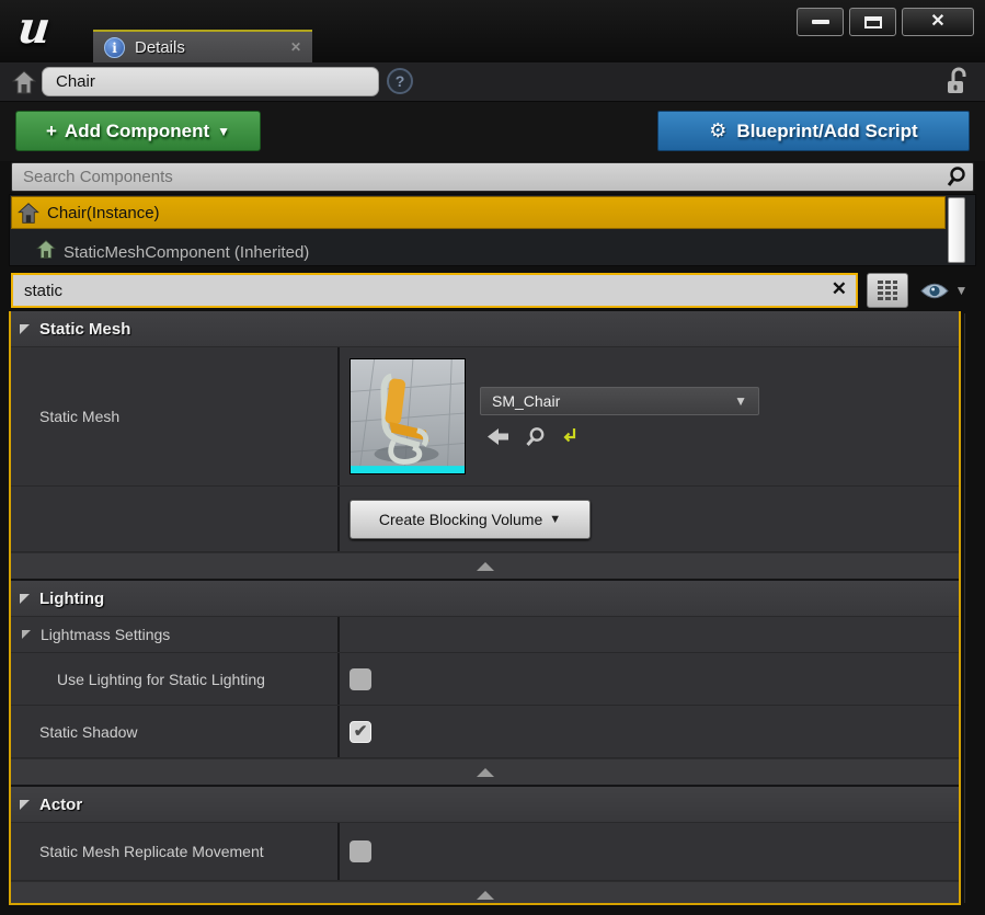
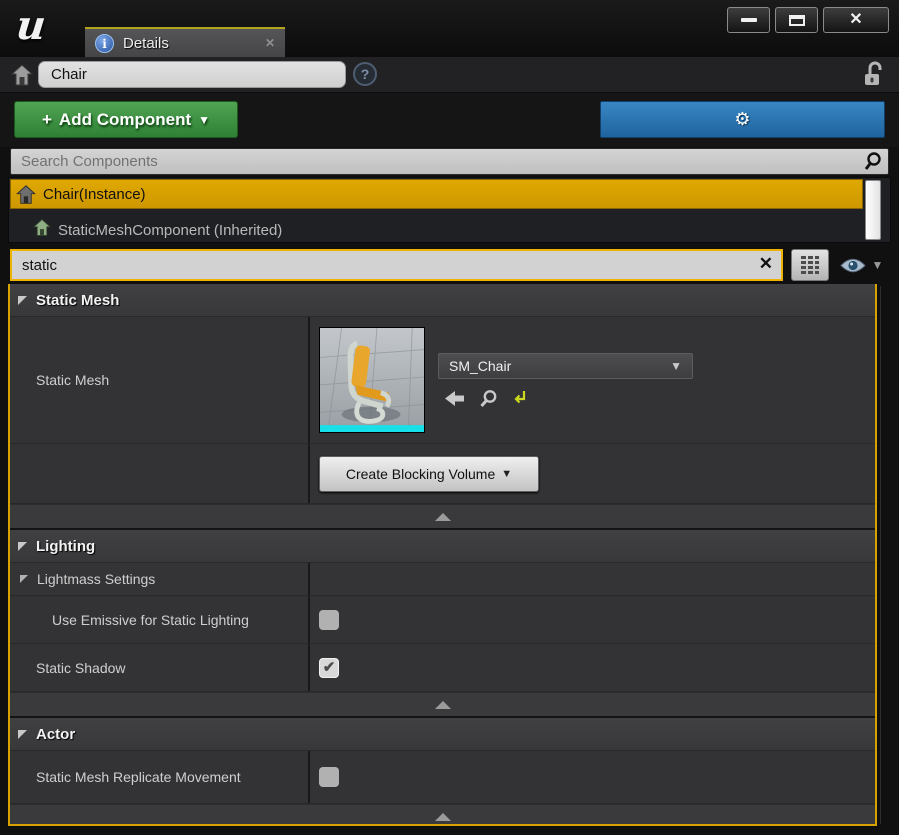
  i
  Details
  ✕
  ✕
  Chair
  ?
  +
  Add Component
  ▼
  ⚙
- Blueprint/Add Script
  Search Components
  Chair(Instance)
  StaticMeshComponent (Inherited)
  static
  ✕
  ▼
  Static Mesh
  Static Mesh
  SM_Chair
  ▼
  Create Blocking Volume
  ▼
  Lighting
  Lightmass Settings
- Use Lighting for Static Lighting
+ Use Emissive for Static Lighting
  Static Shadow
  ✔
  Actor
  Static Mesh Replicate Movement
